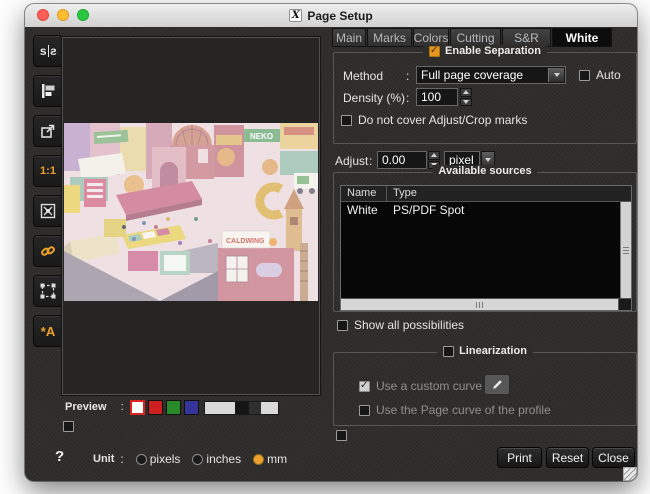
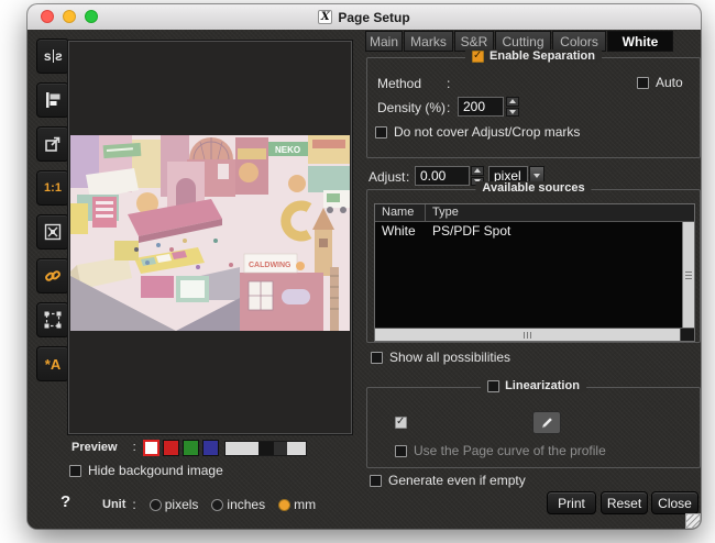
  X
  Page Setup
  s
  1:1
  *A
  NEKO
  Preview
  :
+ Hide backgound image
  Main
  Marks
- Colors
+ S&R
  Cutting
- S&R
+ Colors
  White
  Enable Separation
  Method
  :
- Full page coverage
  Auto
  Density (%)
  :
- 100
+ 200
  Do not cover Adjust/Crop marks
  Adjust
  :
  0.00
  pixel
  Available sources
  Name
  Type
  White
  PS/PDF Spot
  Show all possibilities
  Linearization
- Use a custom curve
  Use the Page curve of the profile
+ Generate even if empty
  Print
  Reset
  Close
  ?
  Unit
  :
  pixels
  inches
  mm
